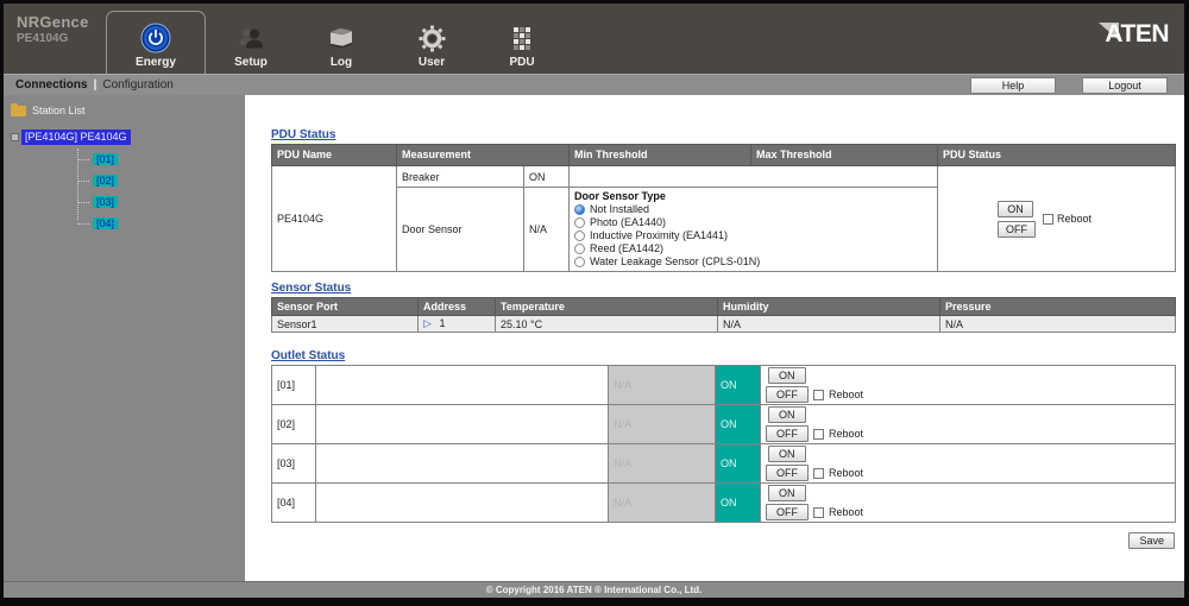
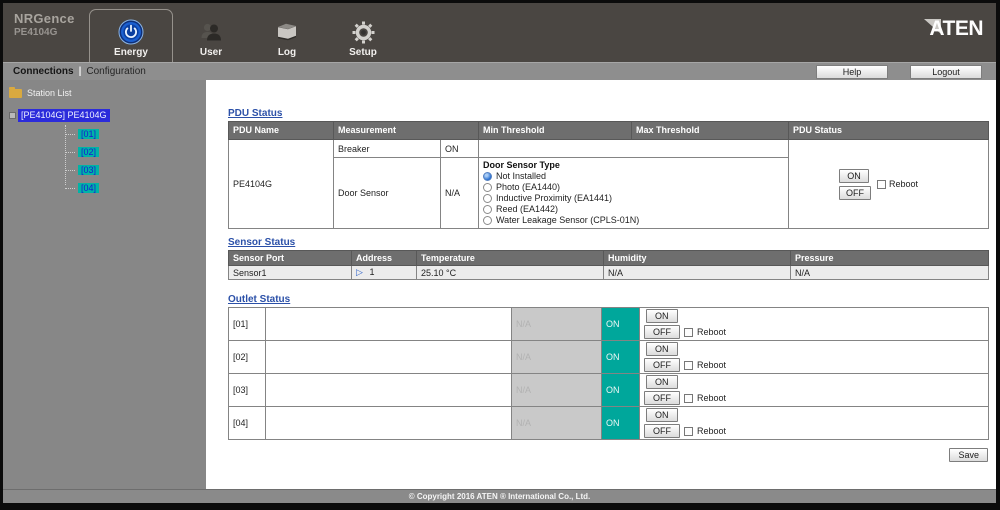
  NRGence
  PE4104G
  Energy
- Setup
+ User
  Log
- User
+ Setup
- PDU
  ATEN
  Connections
  |
  Configuration
  Help
  Logout
  Station List
  [PE4104G] PE4104G
  [01]
  [02]
  [03]
  [04]
  PDU Status
  PDU Name	Measurement	Min Threshold	Max Threshold	PDU Status
  PE4104G	Breaker	ON		ON OFF Reboot
  Door Sensor	N/A	Door Sensor Type Not Installed Photo (EA1440) Inductive Proximity (EA1441) Reed (EA1442) Water Leakage Sensor (CPLS-01N)
  Sensor Status
  Sensor Port	Address	Temperature	Humidity	Pressure
  Sensor1	▷ 1	25.10 °C	N/A	N/A
  Outlet Status
  [01]			ON	ON OFF Reboot
  [02]			ON	ON OFF Reboot
  [03]			ON	ON OFF Reboot
  [04]			ON	ON OFF Reboot
  Save
  © Copyright 2016 ATEN ® International Co., Ltd.
